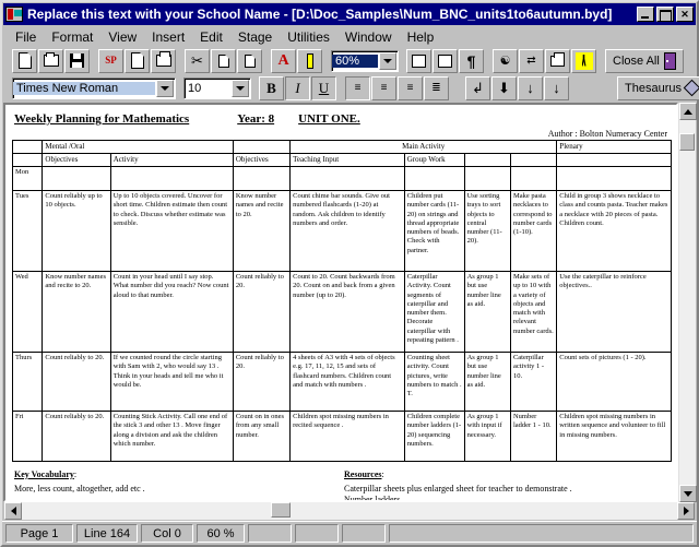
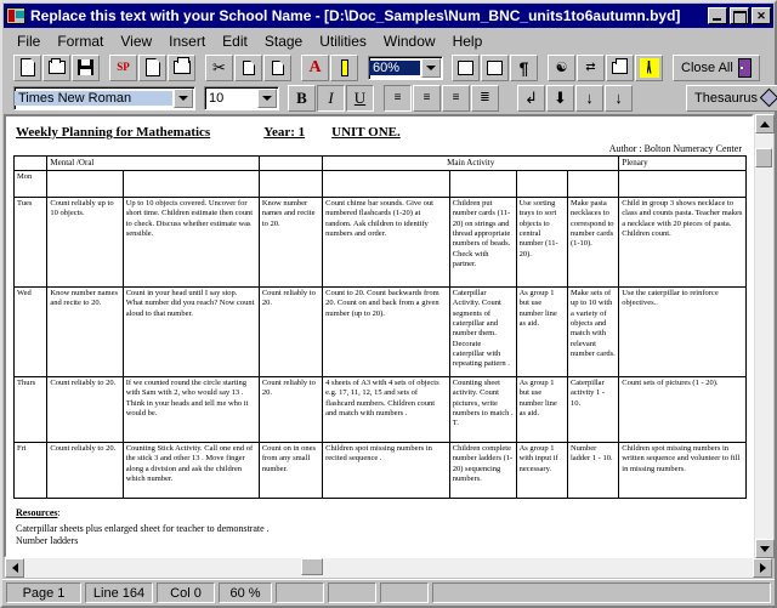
  Replace this text with your School Name - [D:\Doc_Samples\Num_BNC_units1to6autumn.byd]
  ✕
  File
  Format
  View
  Insert
  Edit
  Stage
  Utilities
  Window
  Help
  SP
  ✂
  A
  60%
  ¶
  ☯
  ⇄
  Close All
  Times New Roman
  10
  B
  I
  U
  ≡
  ≡
  ≡
  ≣
  ↲
  ⬇
  ↓
  ↓
  Thesaurus
  Weekly Planning for Mathematics
- Year: 8
+ Year: 1
  UNIT ONE.
  Author : Bolton Numeracy Center
  	Mental /Oral		Main Activity	Plenary
- 	Objectives	Activity	Objectives	Teaching Input	Group Work
- Key Vocabulary:
- More, less count, altogether, add etc .
  Resources:
  Caterpillar sheets plus enlarged sheet for teacher to demonstrate .
  Number ladders
  Page 1
  Line 164
  Col 0
  60 %
